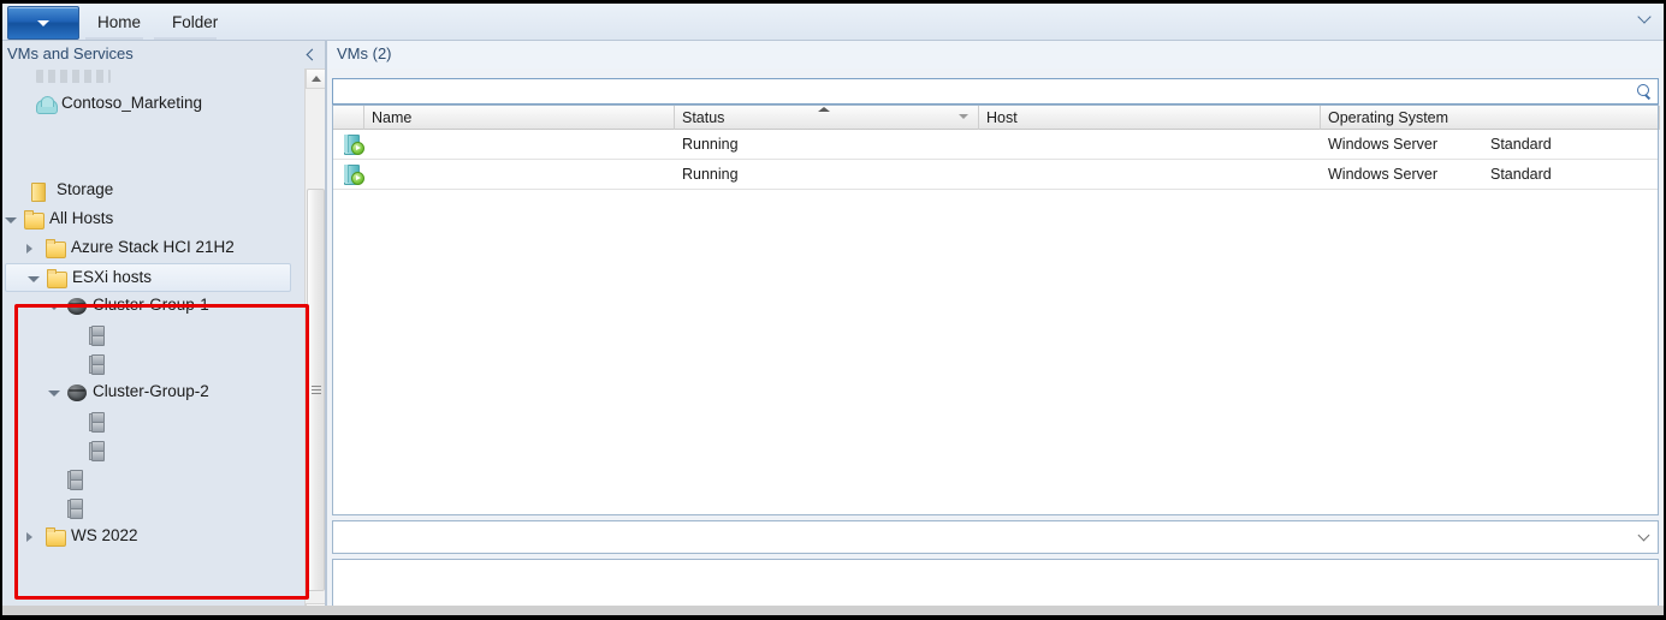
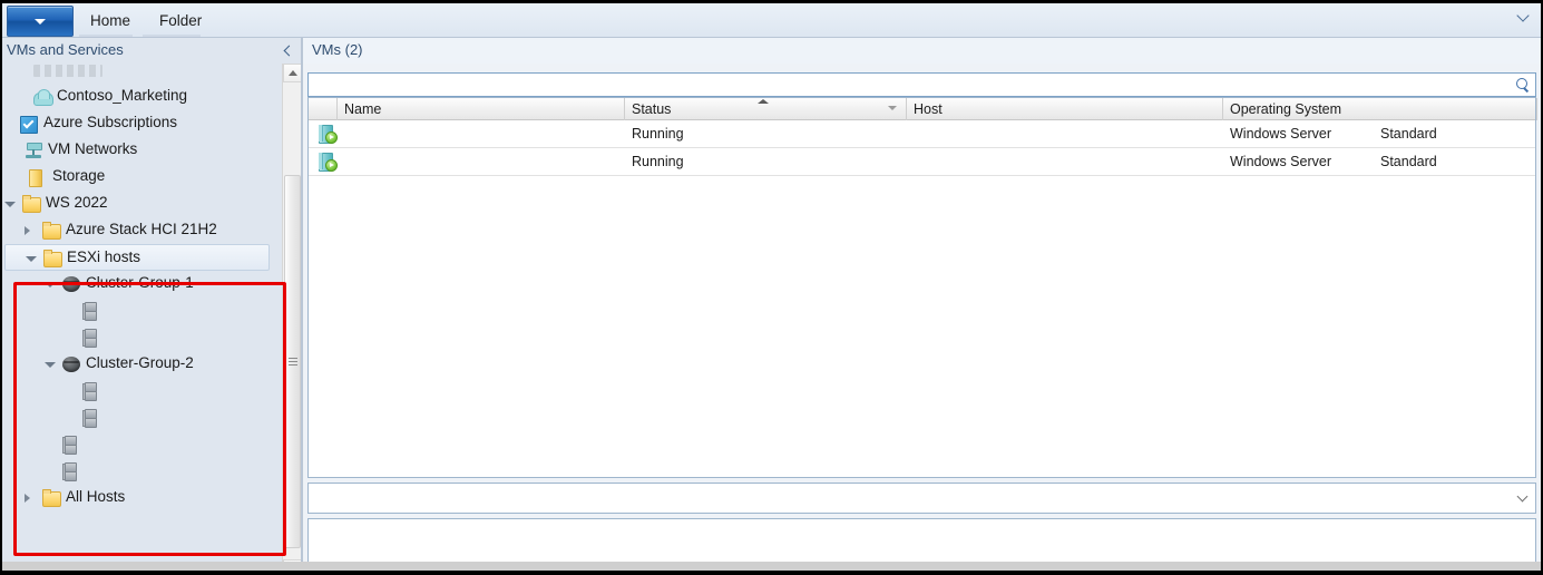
  Home
  Folder
  VMs and Services
  Contoso_Marketing
+ Azure Subscriptions
+ VM Networks
  Storage
- All Hosts
+ WS 2022
  Azure Stack HCI 21H2
  ESXi hosts
  Cluster-Group-1
  Cluster-Group-2
- WS 2022
+ All Hosts
  VMs (2)
  Name
  Status
  Host
  Operating System
  Running
  Windows Server Standard
  Running
  Windows Server Standard
